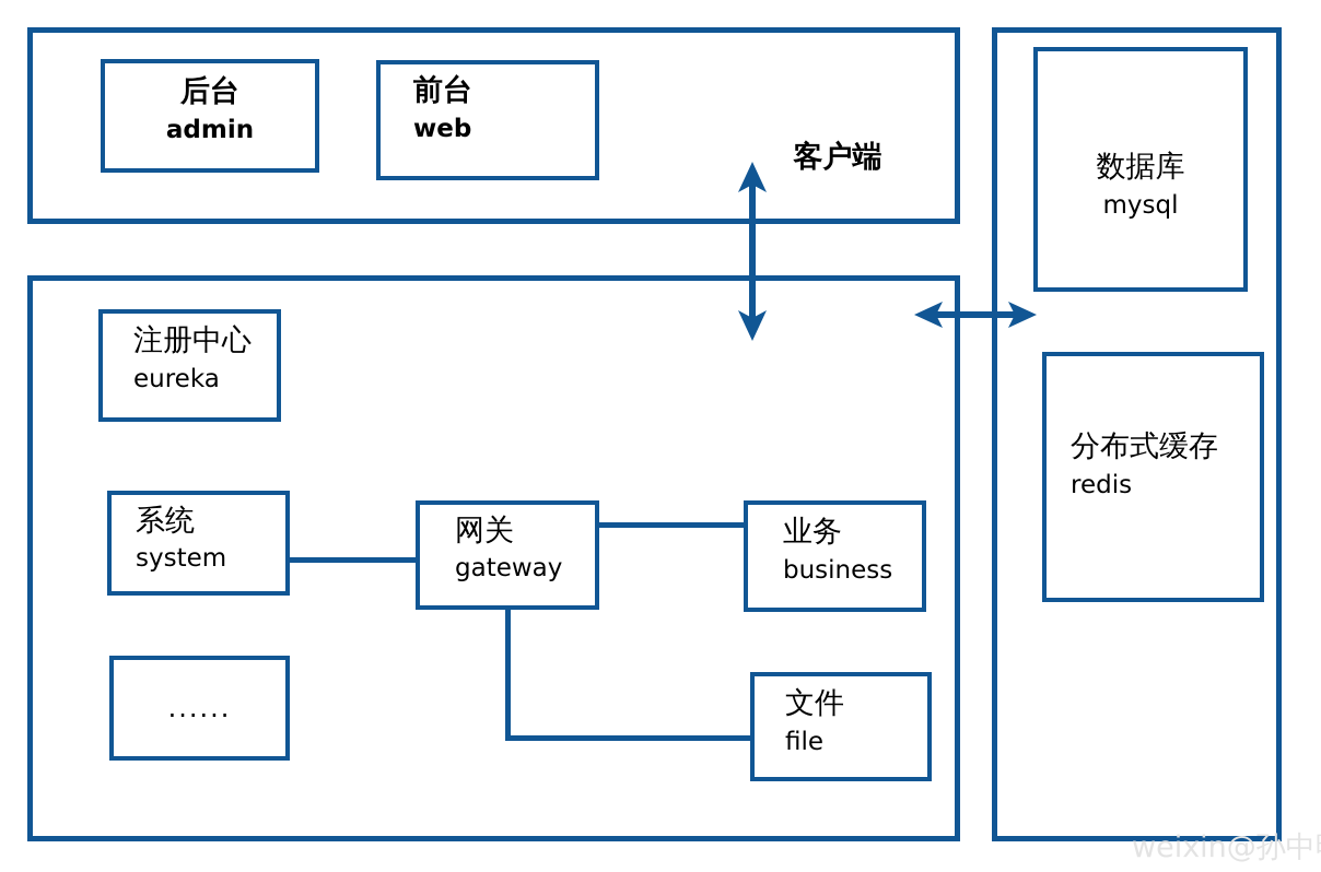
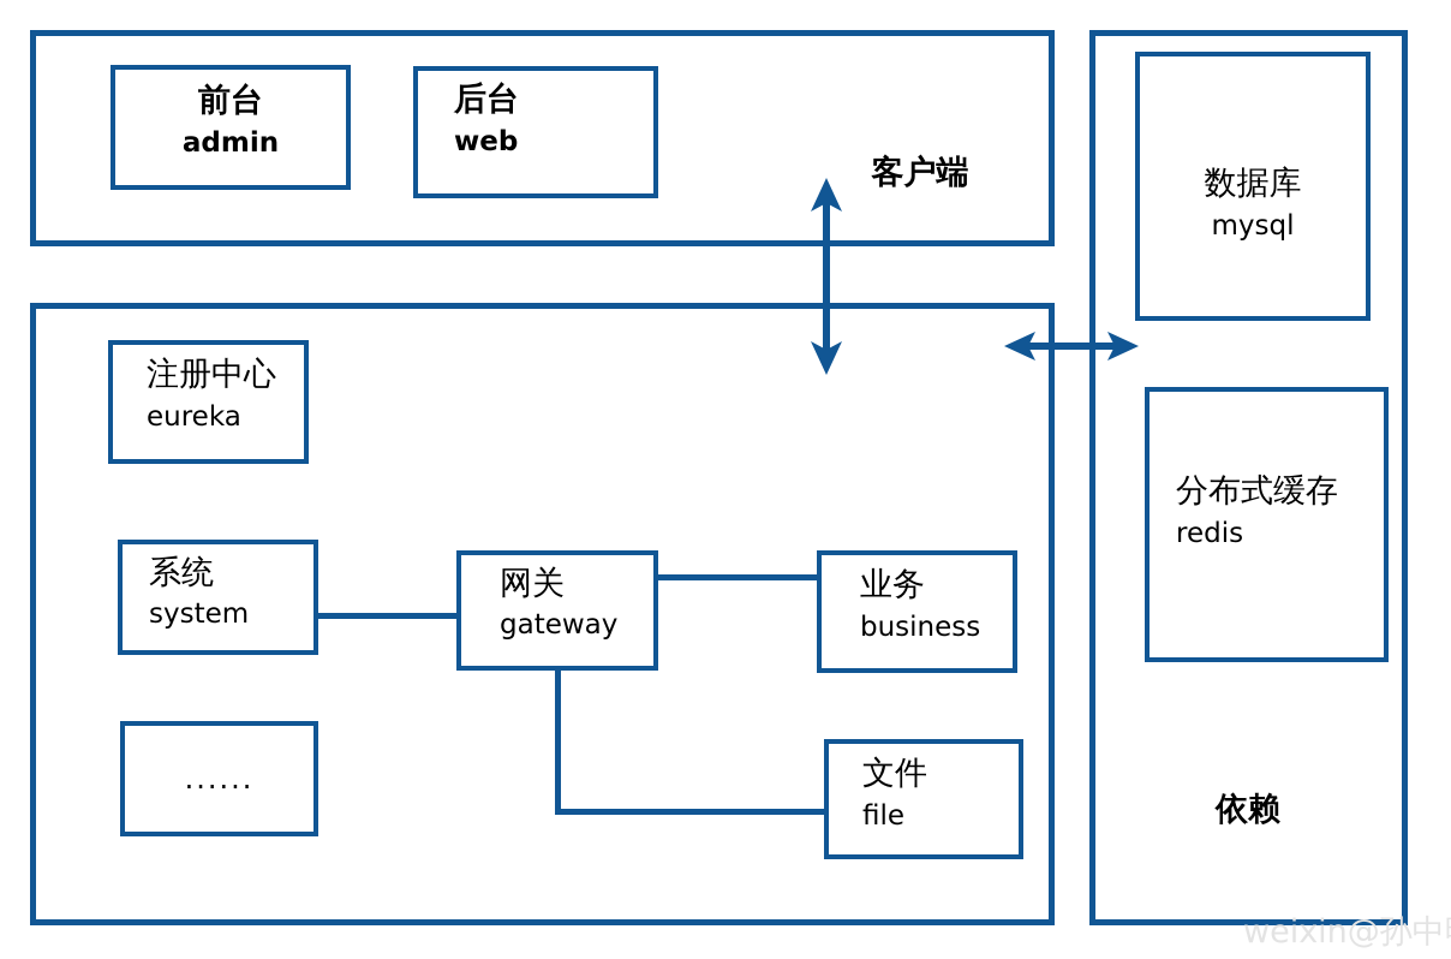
- 后台
+ 前台
  admin
- 前台
+ 后台
  web
  客户端
  注册中心
  eureka
  系统
  system
  ......
  网关
  gateway
  业务
  business
  文件
  file
  数据库
  mysql
  分布式缓存
  redis
+ 依赖
  weixin@孙中
